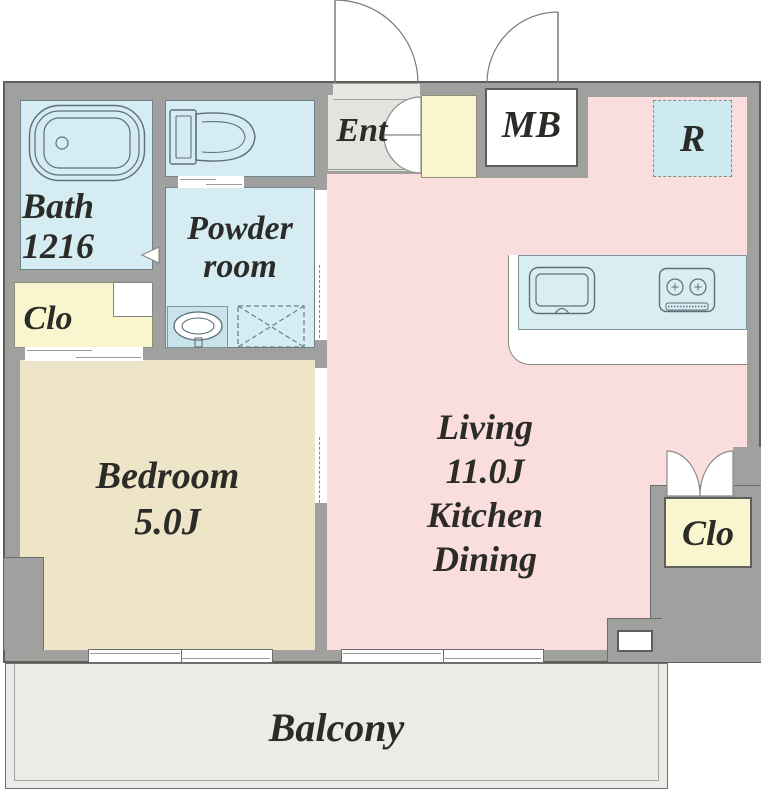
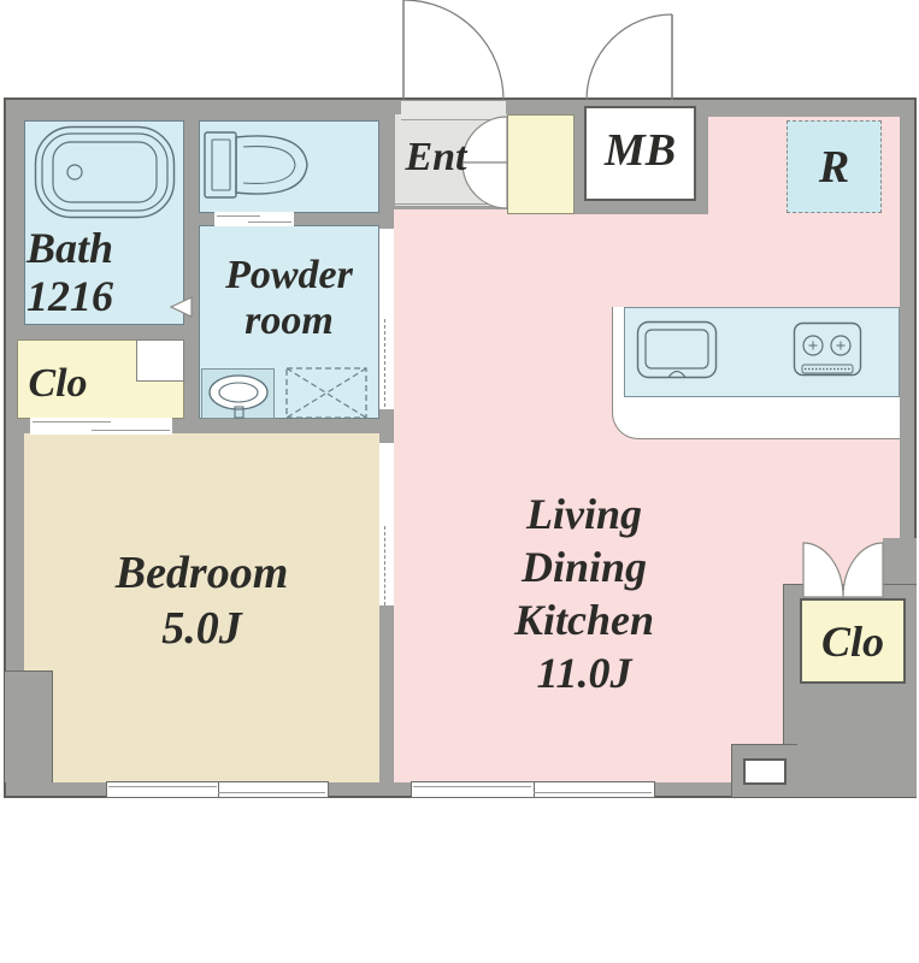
- Balcony
  Bath
  1216
  Powder
  room
  Clo
  Bedroom
  5.0J
  Ent
  MB
  R
  Living
- 11.0J
+ Dining
  Kitchen
- Dining
+ 11.0J
  Clo
